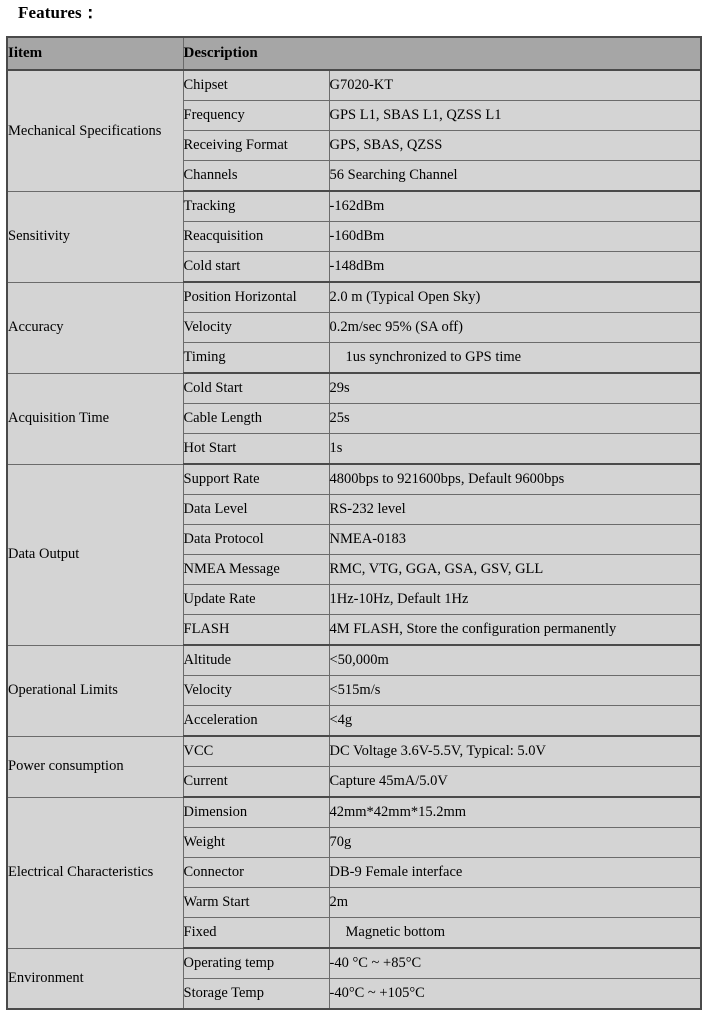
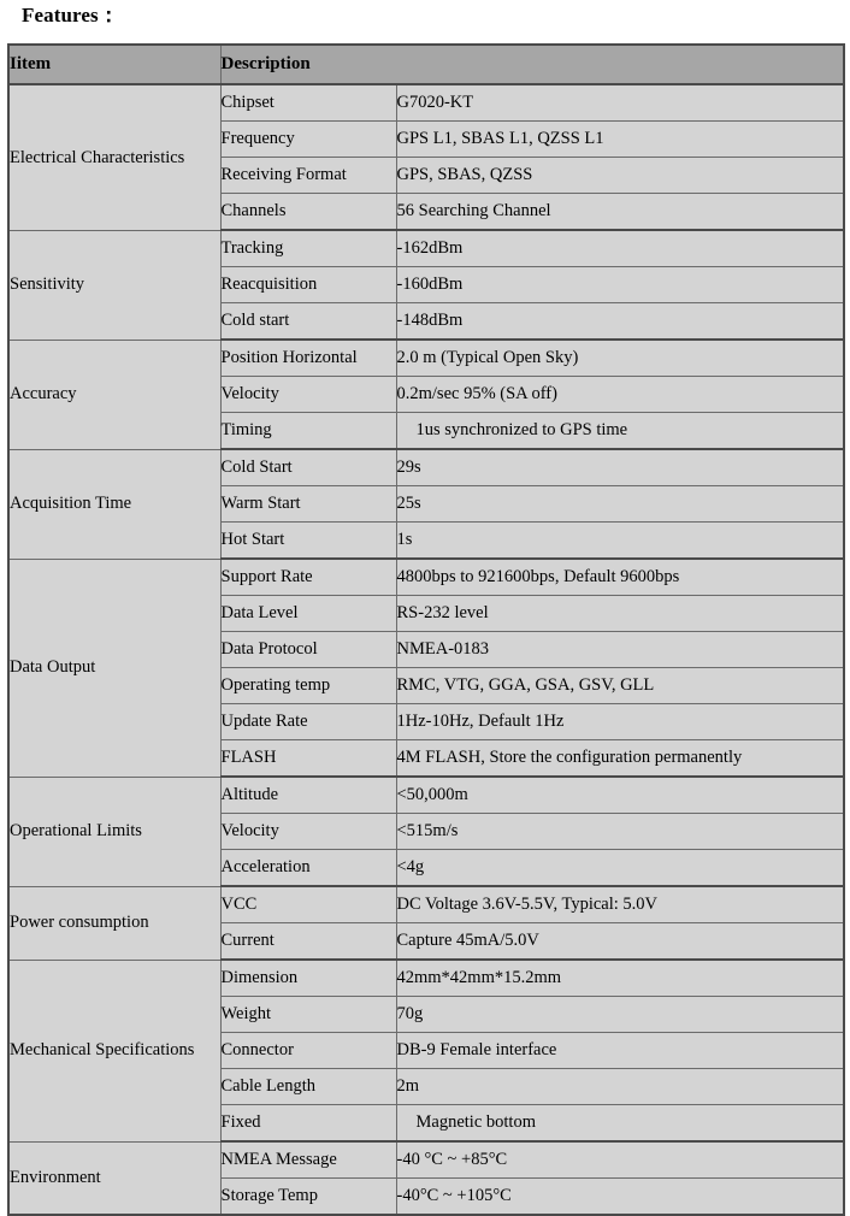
  Features：
  Iitem	Description
- Mechanical Specifications	Chipset	G7020-KT
+ Electrical Characteristics	Chipset	G7020-KT
  Frequency	GPS L1, SBAS L1, QZSS L1
  Receiving Format	GPS, SBAS, QZSS
  Channels	56 Searching Channel
  Sensitivity	Tracking	-162dBm
  Reacquisition	-160dBm
  Cold start	-148dBm
  Accuracy	Position Horizontal	2.0 m (Typical Open Sky)
  Velocity	0.2m/sec 95% (SA off)
  Timing	1us synchronized to GPS time
  Acquisition Time	Cold Start	29s
- Cable Length	25s
+ Warm Start	25s
  Hot Start	1s
  Data Output	Support Rate	4800bps to 921600bps, Default 9600bps
  Data Level	RS-232 level
  Data Protocol	NMEA-0183
- NMEA Message	RMC, VTG, GGA, GSA, GSV, GLL
+ Operating temp	RMC, VTG, GGA, GSA, GSV, GLL
  Update Rate	1Hz-10Hz, Default 1Hz
  FLASH	4M FLASH, Store the configuration permanently
  Operational Limits	Altitude	<50,000m
  Velocity	<515m/s
  Acceleration	<4g
  Power consumption	VCC	DC Voltage 3.6V-5.5V, Typical: 5.0V
  Current	Capture 45mA/5.0V
- Electrical Characteristics	Dimension	42mm*42mm*15.2mm
+ Mechanical Specifications	Dimension	42mm*42mm*15.2mm
  Weight	70g
  Connector	DB-9 Female interface
- Warm Start	2m
+ Cable Length	2m
  Fixed	Magnetic bottom
- Environment	Operating temp	-40 °C ~ +85°C
+ Environment	NMEA Message	-40 °C ~ +85°C
  Storage Temp	-40°C ~ +105°C
